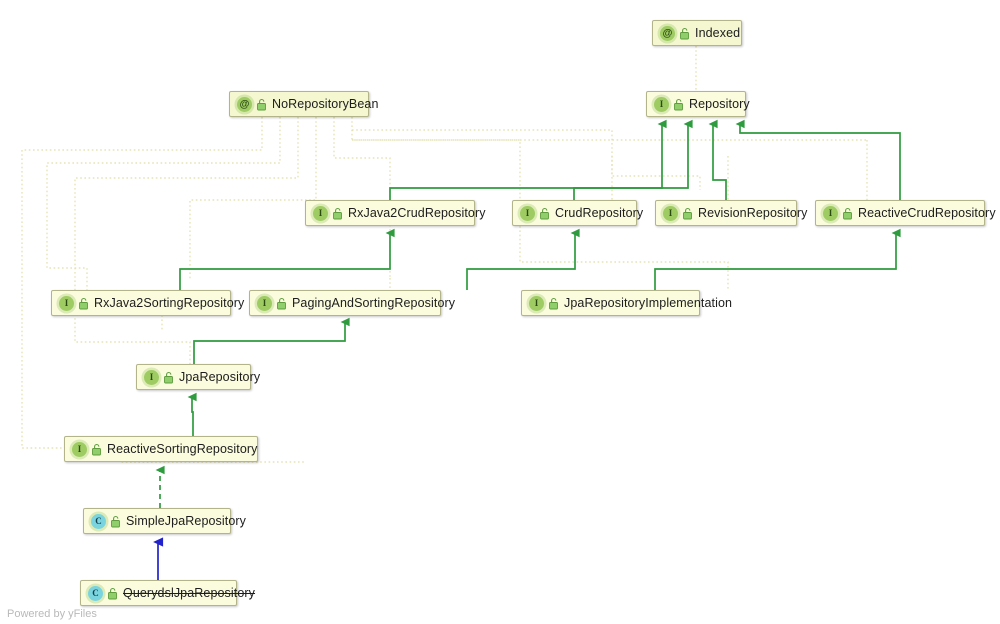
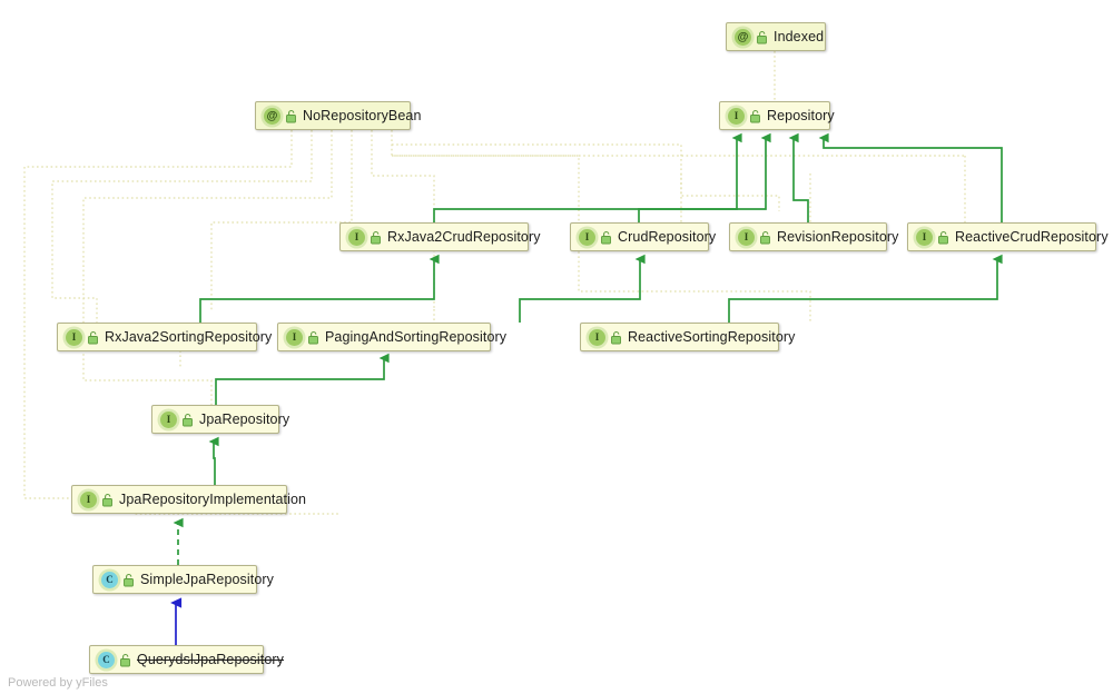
  @
  Indexed
  @
  NoRepositoryBean
  I
  Repository
  I
  RxJava2CrudRepository
  I
  CrudRepository
  I
  RevisionRepository
  I
  ReactiveCrudRepository
  I
  RxJava2SortingRepository
  I
  PagingAndSortingRepository
  I
- JpaRepositoryImplementation
+ ReactiveSortingRepository
  I
  JpaRepository
  I
- ReactiveSortingRepository
+ JpaRepositoryImplementation
  C
  SimpleJpaRepository
  C
  QuerydslJpaRepository
  Powered by yFiles
